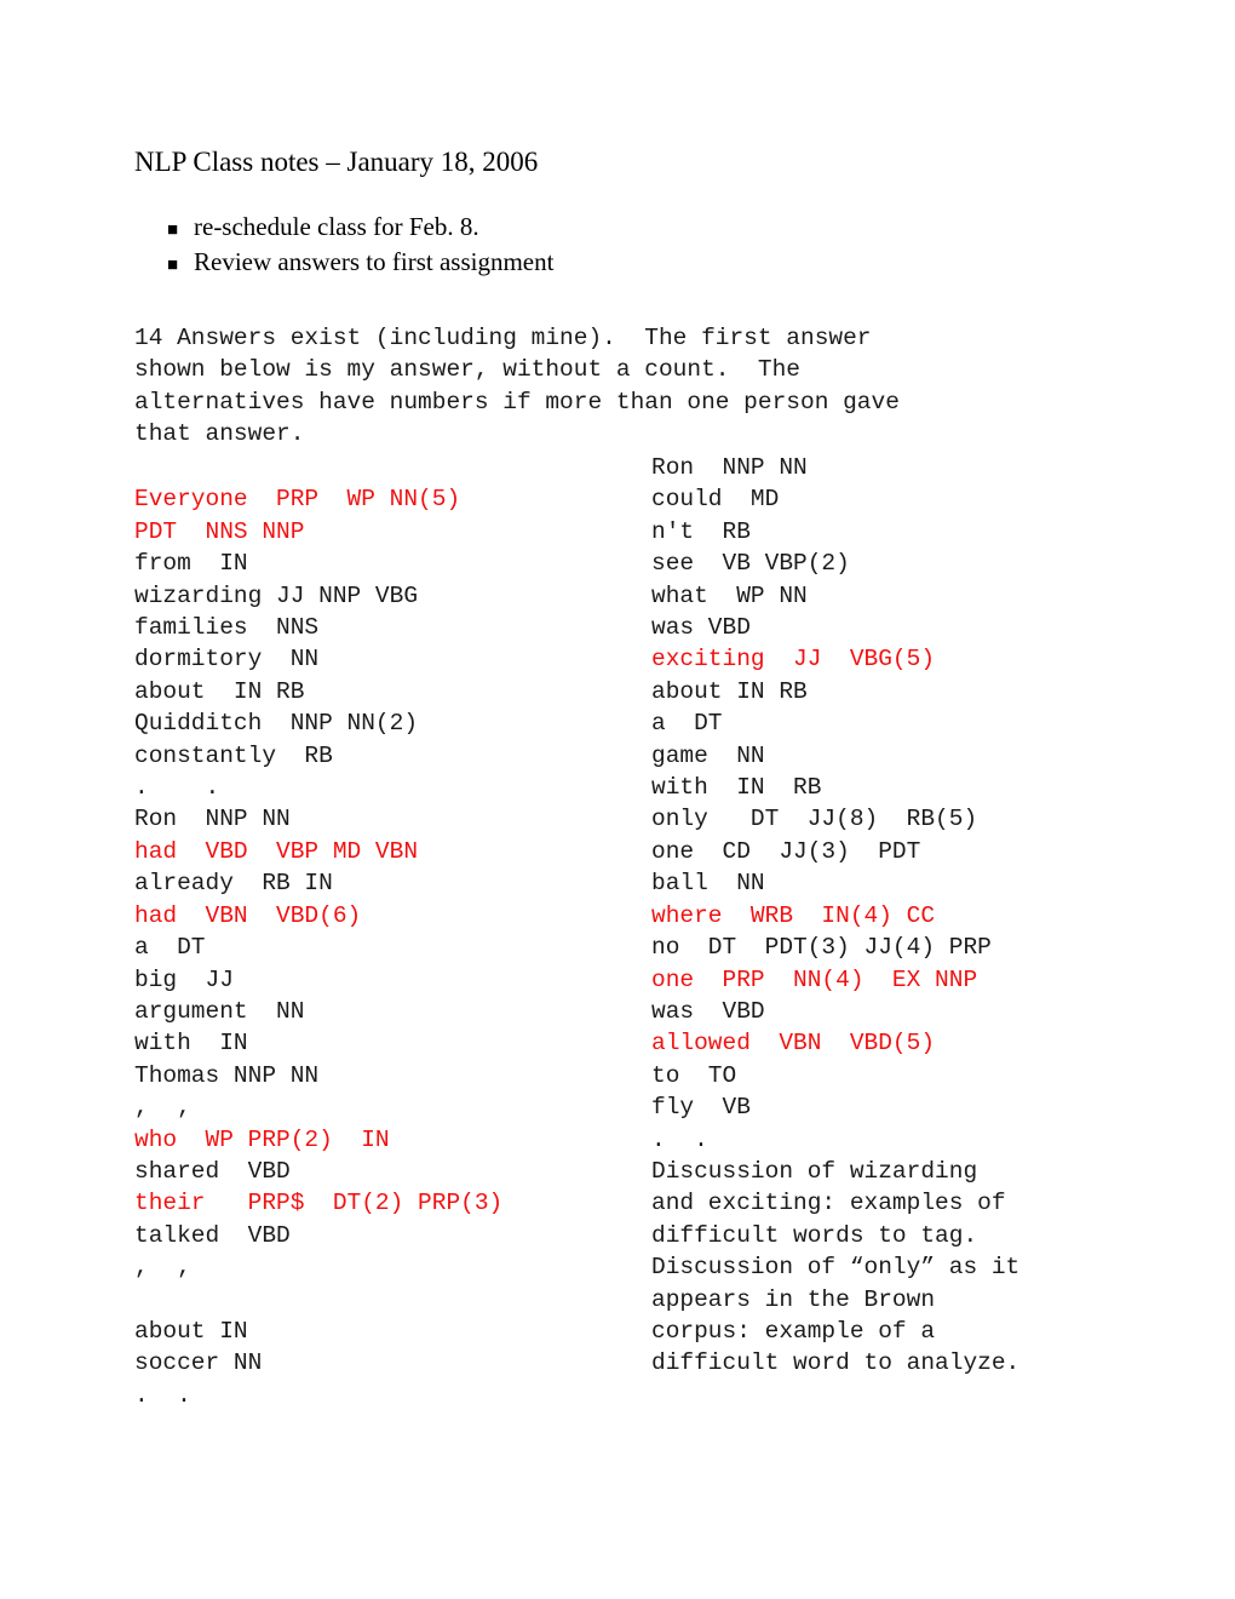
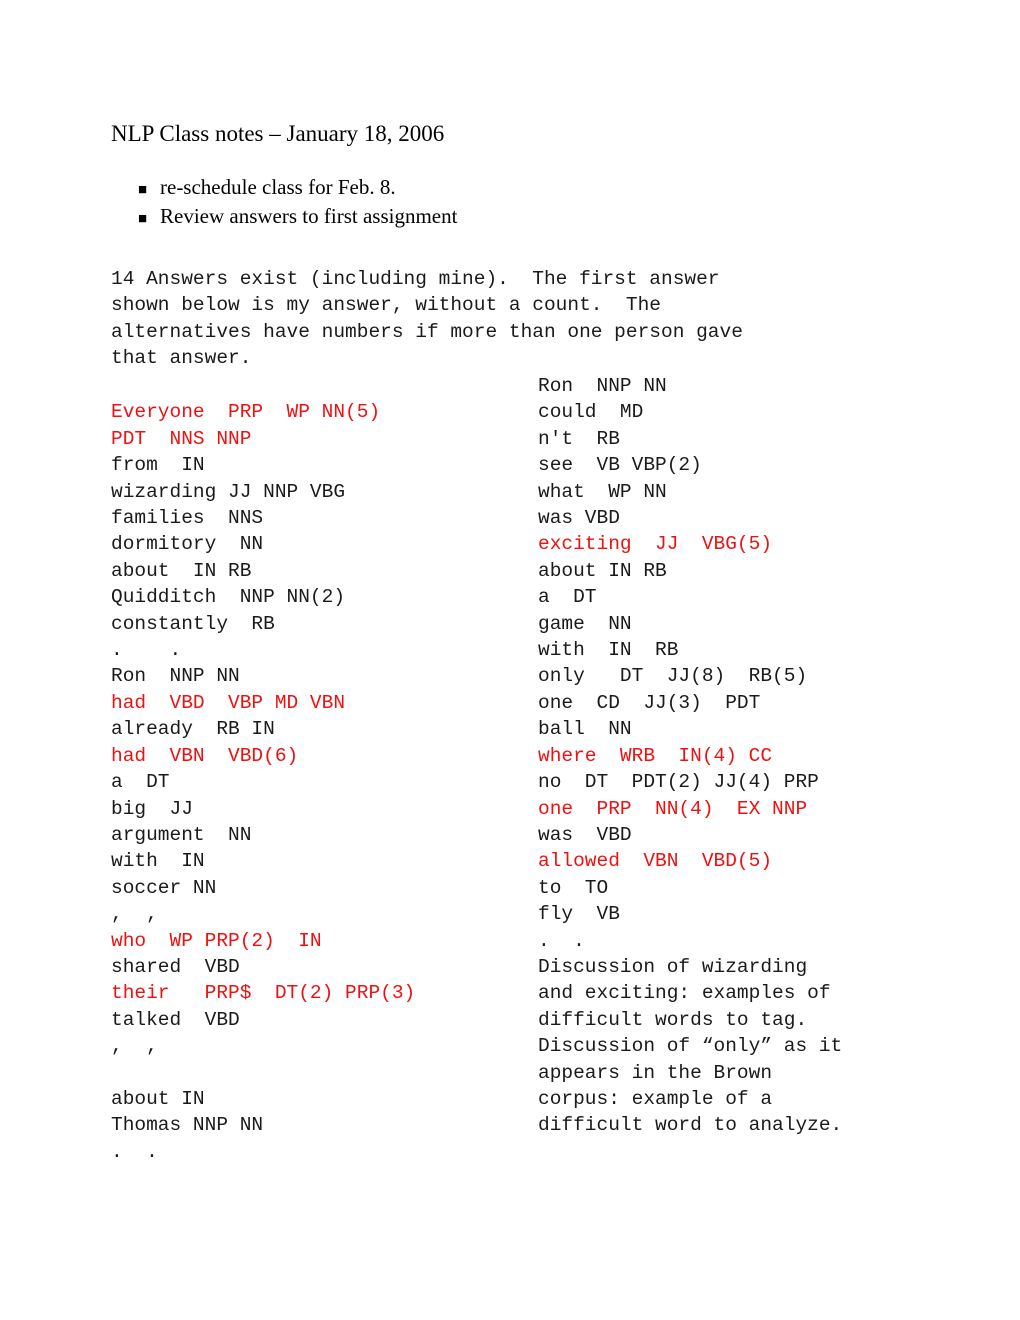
  NLP Class notes – January 18, 2006
  ■
  re-schedule class for Feb. 8.
  ■
  Review answers to first assignment
  14 Answers exist (including mine). The first answer
  shown below is my answer, without a count. The
  alternatives have numbers if more than one person gave
  that answer.
  Everyone PRP WP NN(5)
  PDT NNS NNP
  from IN
  wizarding JJ NNP VBG
  families NNS
  dormitory NN
  about IN RB
  Quidditch NNP NN(2)
  constantly RB
  . .
  Ron NNP NN
  had VBD VBP MD VBN
  already RB IN
  had VBN VBD(6)
  a DT
  big JJ
  argument NN
  with IN
- Thomas NNP NN
+ soccer NN
  , ,
  who WP PRP(2) IN
  shared VBD
  their PRP$ DT(2) PRP(3)
  talked VBD
  , ,
  about IN
- soccer NN
+ Thomas NNP NN
  . .
  Ron NNP NN
  could MD
  n't RB
  see VB VBP(2)
  what WP NN
  was VBD
  exciting JJ VBG(5)
  about IN RB
  a DT
  game NN
  with IN RB
  only DT JJ(8) RB(5)
  one CD JJ(3) PDT
  ball NN
  where WRB IN(4) CC
- no DT PDT(3) JJ(4) PRP
+ no DT PDT(2) JJ(4) PRP
  one PRP NN(4) EX NNP
  was VBD
  allowed VBN VBD(5)
  to TO
  fly VB
  . .
  Discussion of wizarding
  and exciting: examples of
  difficult words to tag.
  Discussion of “only” as it
  appears in the Brown
  corpus: example of a
  difficult word to analyze.
